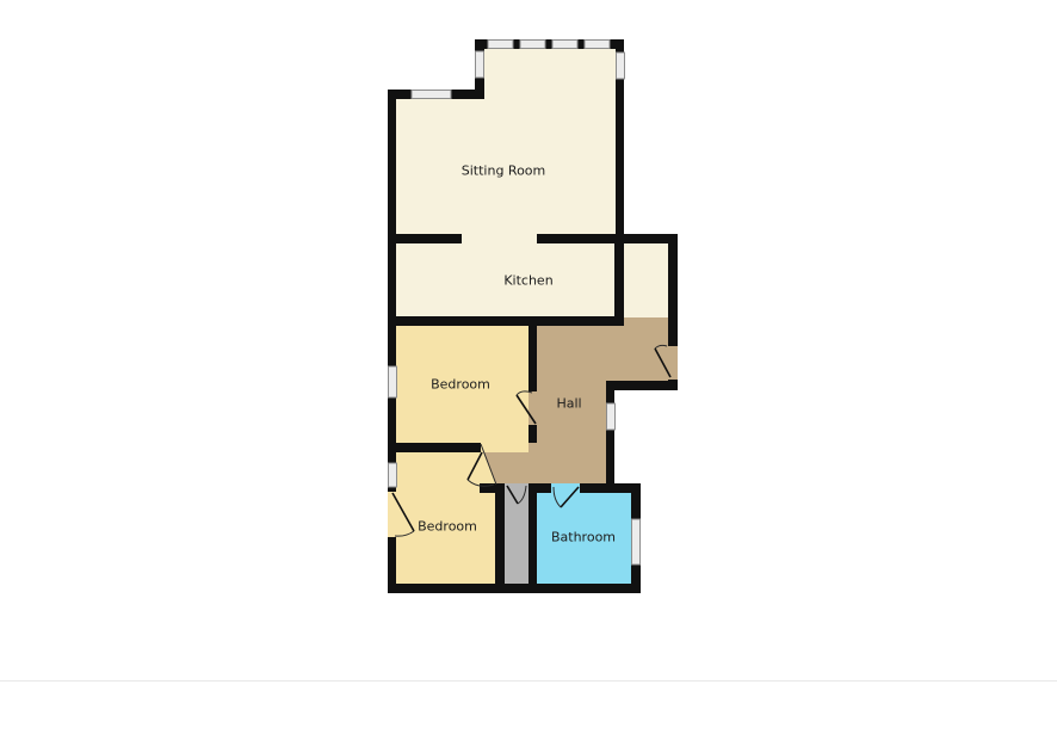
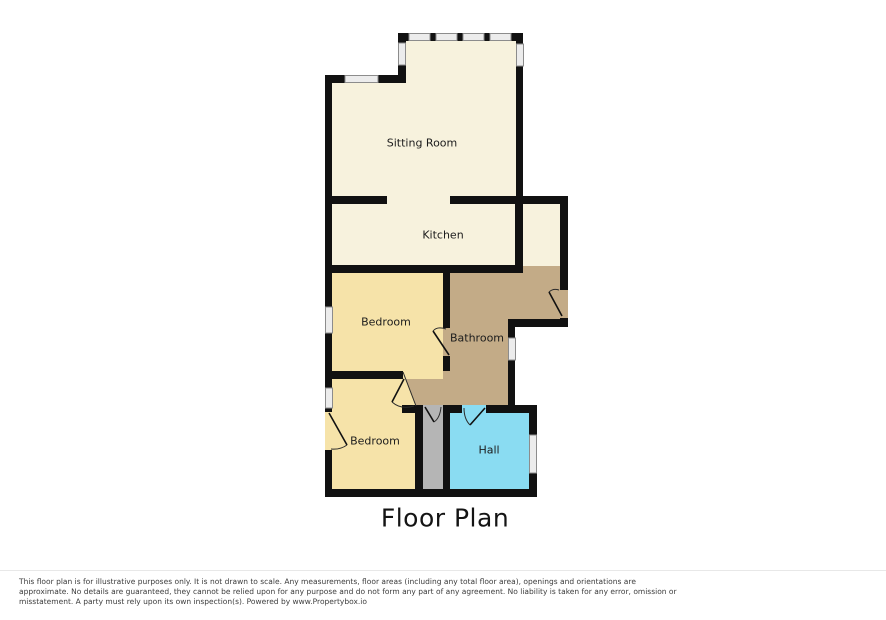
  Sitting Room
  Kitchen
  Bedroom
- Hall
+ Bathroom
  Bedroom
- Bathroom
+ Hall
+ Floor Plan
+ This floor plan is for illustrative purposes only. It is not drawn to scale. Any measurements, floor areas (including any total floor area), openings and orientations are
+ approximate. No details are guaranteed, they cannot be relied upon for any purpose and do not form any part of any agreement. No liability is taken for any error, omission or
+ misstatement. A party must rely upon its own inspection(s). Powered by www.Propertybox.io
